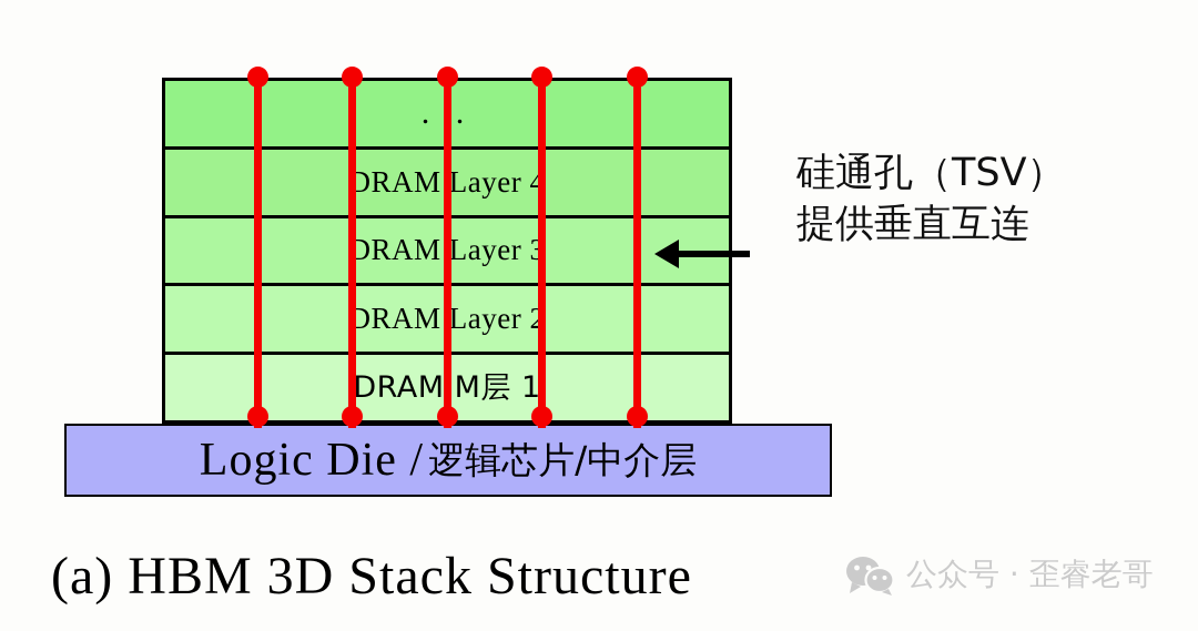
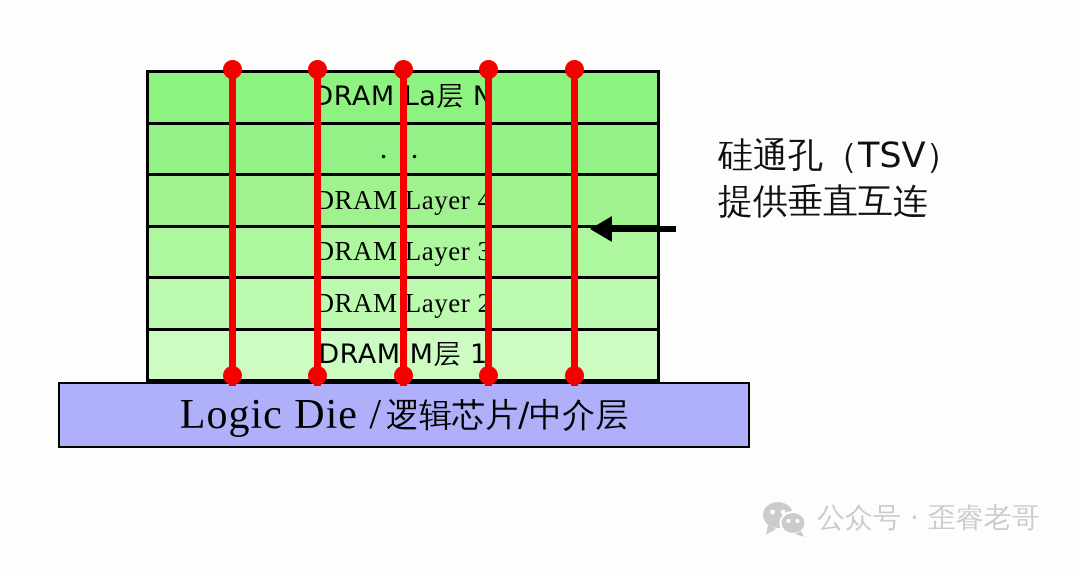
+ DRAM La层 N
  . .
  DRAM Layer
  DRAM Layer
  DRAM Layer
  DRAM M层 1
  Logic Die /
  逻辑芯片/中介层
  硅通孔（TSV）
  提供垂直互连
- (a) HBM 3D Stack Structure
  公众号 · 歪睿老哥
